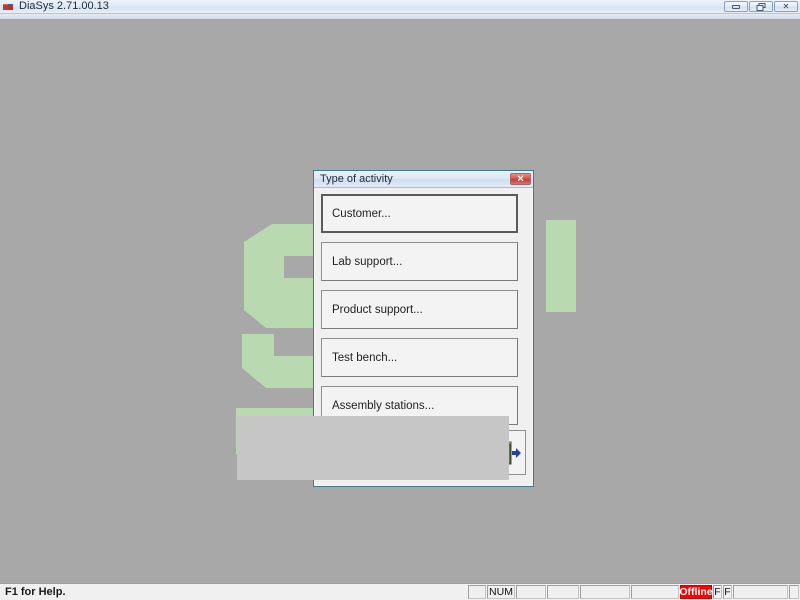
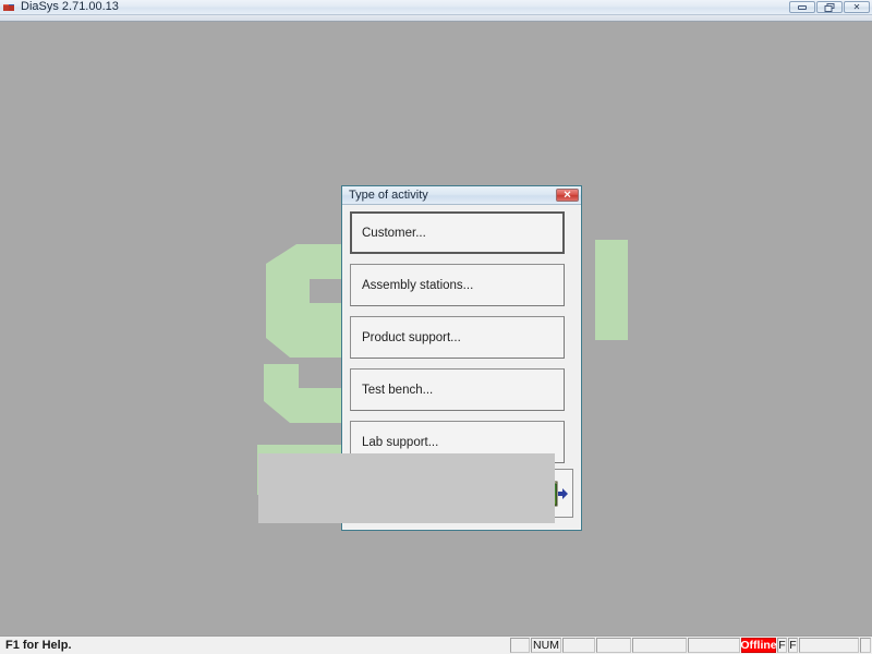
  DiaSys 2.71.00.13
  ✕
  Type of activity
  ✕
  Customer...
- Lab support...
+ Assembly stations...
  Product support...
  Test bench...
- Assembly stations...
+ Lab support...
  F1 for Help.
  NUM
  Offline
  F
  F
